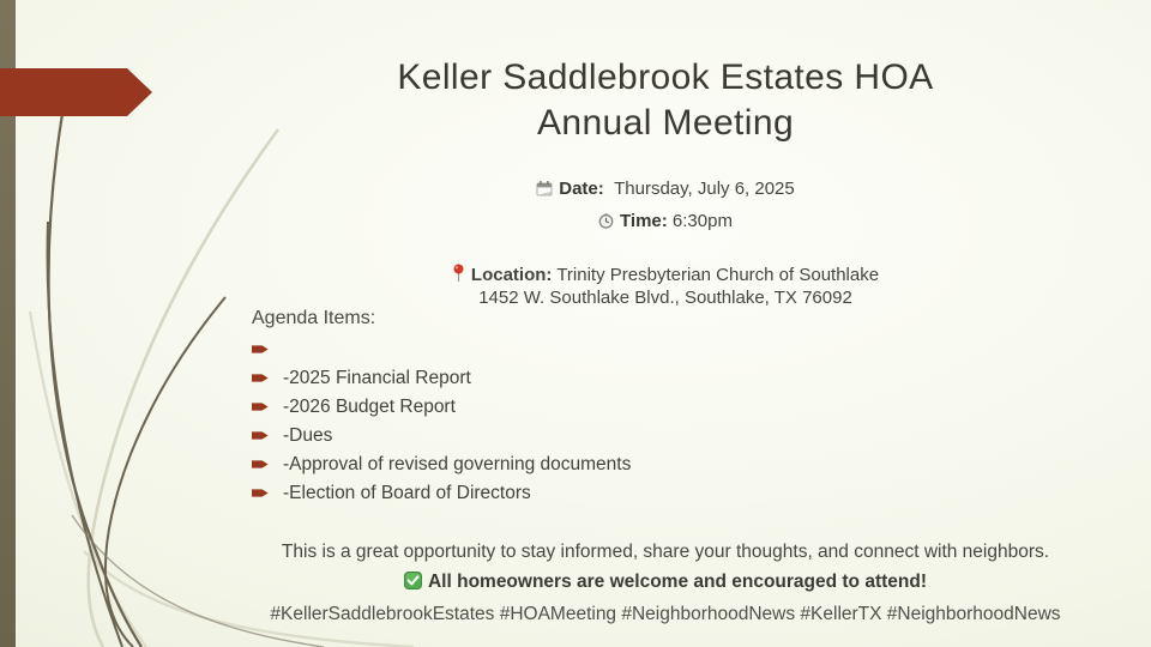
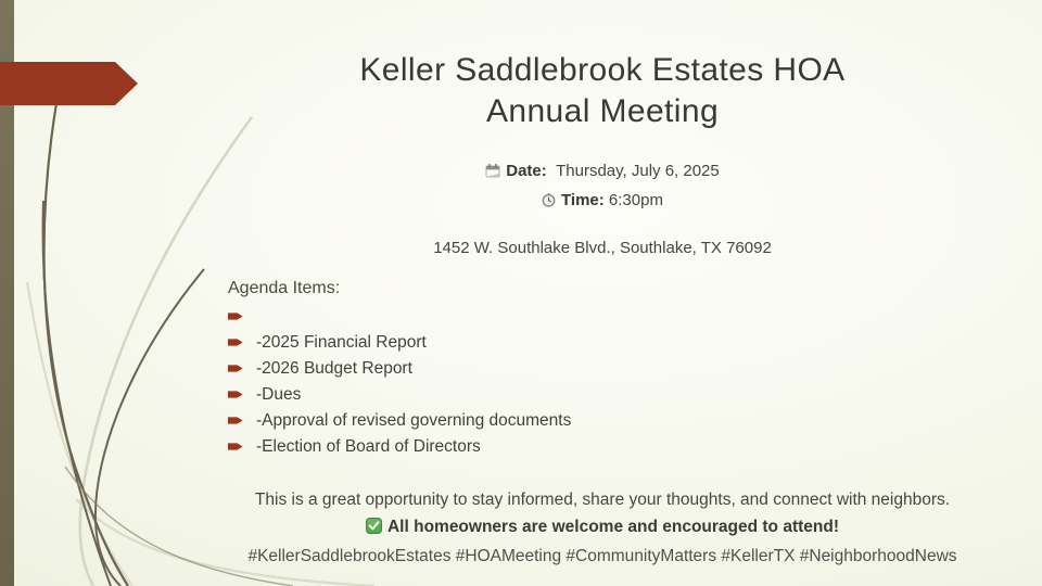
  Keller Saddlebrook Estates HOA
  Annual Meeting
  Date: Thursday, July 6, 2025
  Time: 6:30pm
- Location: Trinity Presbyterian Church of Southlake
  1452 W. Southlake Blvd., Southlake, TX 76092
  Agenda Items:
  -2025 Financial Report
  -2026 Budget Report
  -Dues
  -Approval of revised governing documents
  -Election of Board of Directors
  This is a great opportunity to stay informed, share your thoughts, and connect with neighbors.
  All homeowners are welcome and encouraged to attend!
- #KellerSaddlebrookEstates #HOAMeeting #NeighborhoodNews #KellerTX #NeighborhoodNews
+ #KellerSaddlebrookEstates #HOAMeeting #CommunityMatters #KellerTX #NeighborhoodNews
